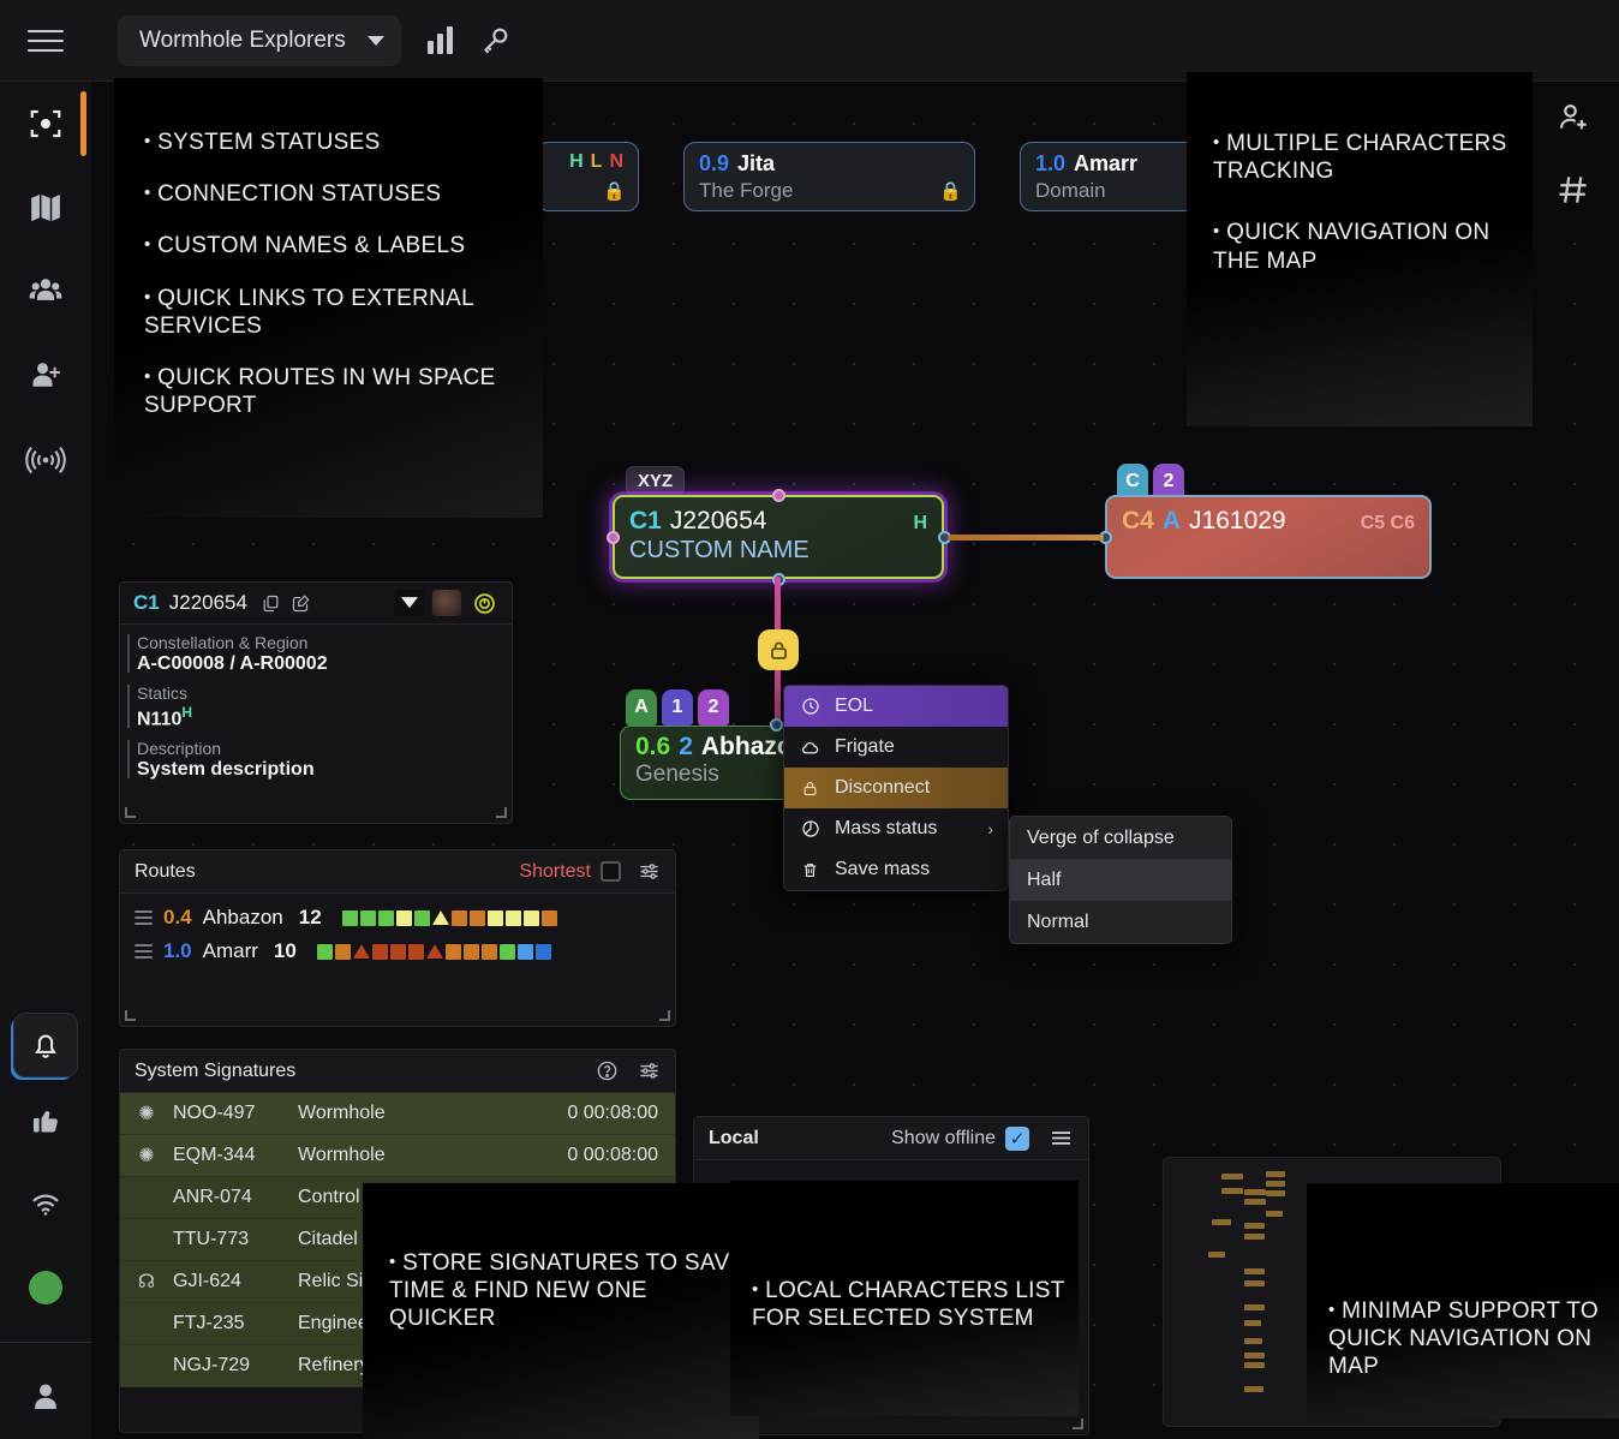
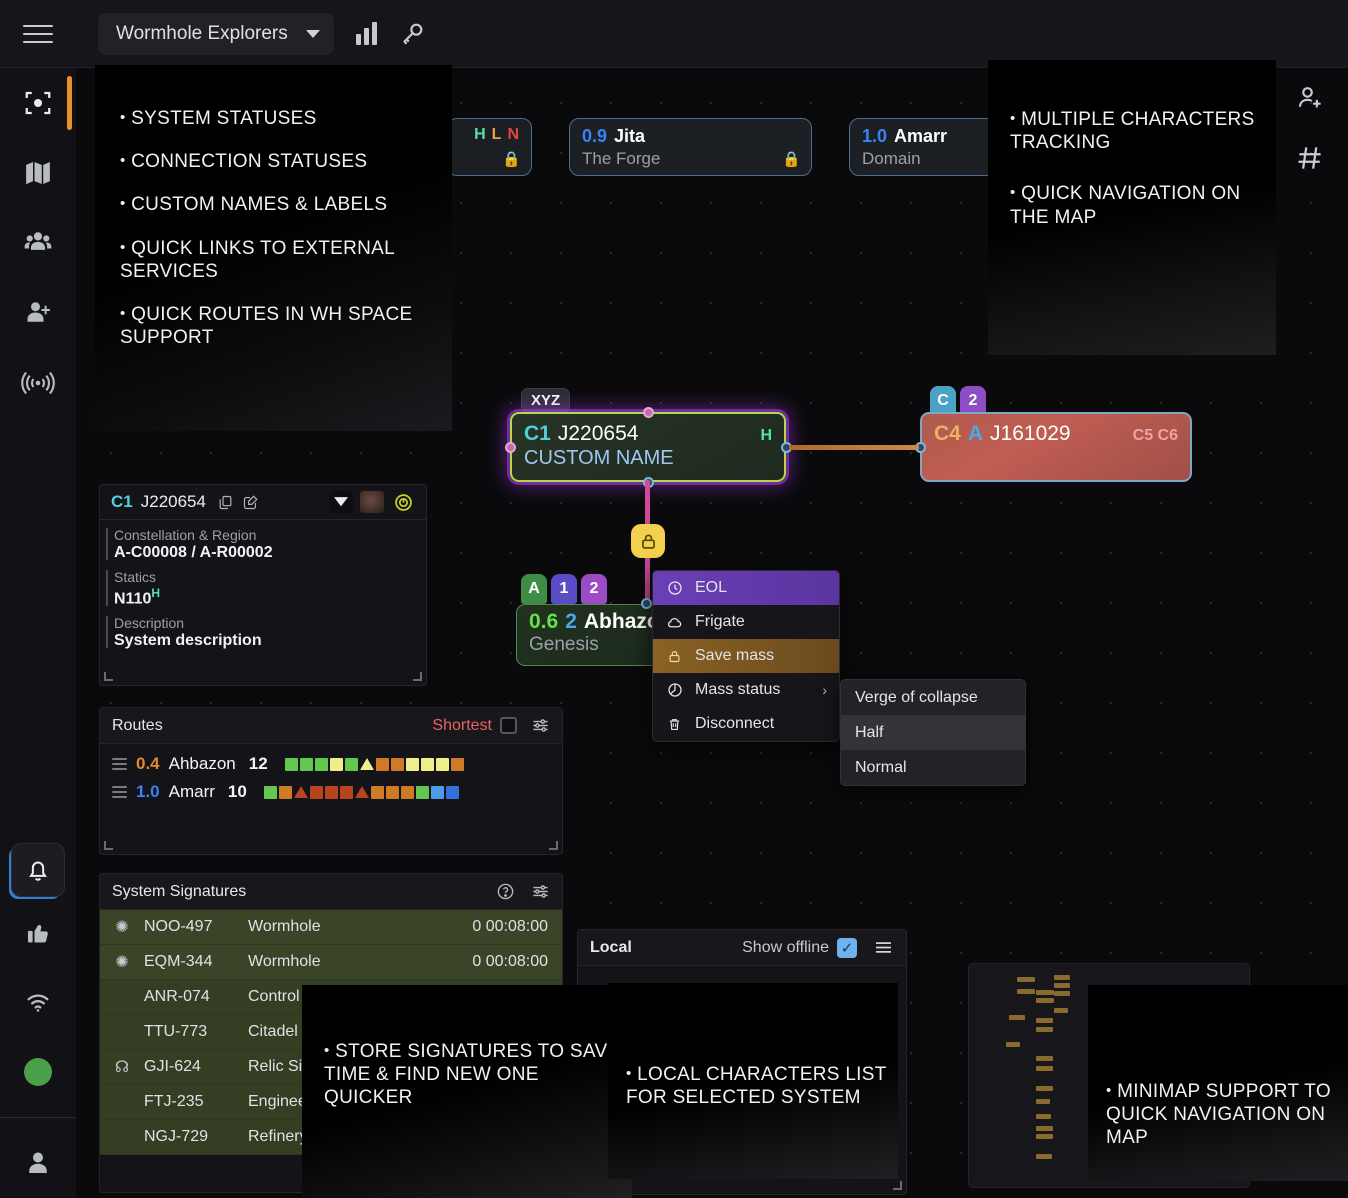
  Wormhole Explorers
  H
  L
  N
  🔒
  0.9
  Jita
  The Forge
  🔒
  1.0
  Amarr
  Domain
  XYZ
  C1
  J220654
  H
  CUSTOM NAME
  C
  2
  C4
  A
  J161029
  C5 C6
  A
  1
  2
  0.6
  2
  Abhaz
  Genesis
  EOL
  Frigate
- Disconnect
+ Save mass
  Mass status
  ›
- Save mass
+ Disconnect
  Verge of collapse
  Half
  Normal
  C1
  J220654
  Constellation & Region
  A-C00008 / A-R00002
  Statics
  N110H
  Description
  System description
  Routes
  Shortest
  0.4
  Ahbazon
  12
  1.0
  Amarr
  10
  System Signatures
  ✺
  NOO-497
  Wormhole
  0 00:08:00
  ✺
  EQM-344
  Wormhole
  0 00:08:00
  ANR-074
  TTU-773
  Citadel
  ☊
  GJI-624
  Relic Si
  FTJ-235
  NGJ-729
  Refiner
  Local
  Show offline
  ✓
  • SYSTEM STATUSES
  • CONNECTION STATUSES
  • CUSTOM NAMES & LABELS
  • QUICK LINKS TO EXTERNAL SERVICES
  • QUICK ROUTES IN WH SPACE SUPPORT
  • MULTIPLE CHARACTERS TRACKING
  • QUICK NAVIGATION ON THE MAP
  • STORE SIGNATURES TO SAV TIME & FIND NEW ONE QUICKER
  • LOCAL CHARACTERS LIST FOR SELECTED SYSTEM
  • MINIMAP SUPPORT TO QUICK NAVIGATION ON MAP
